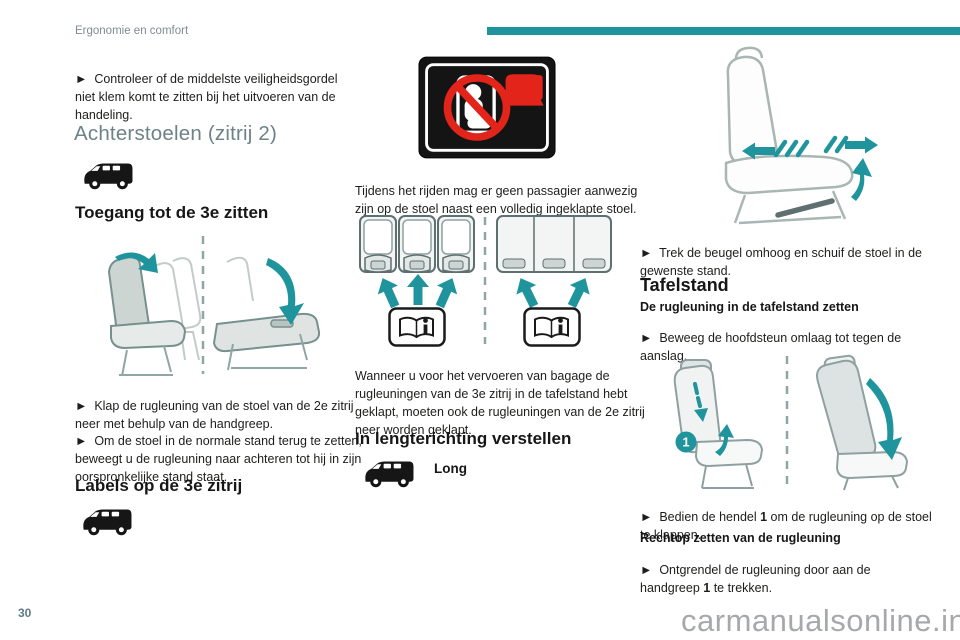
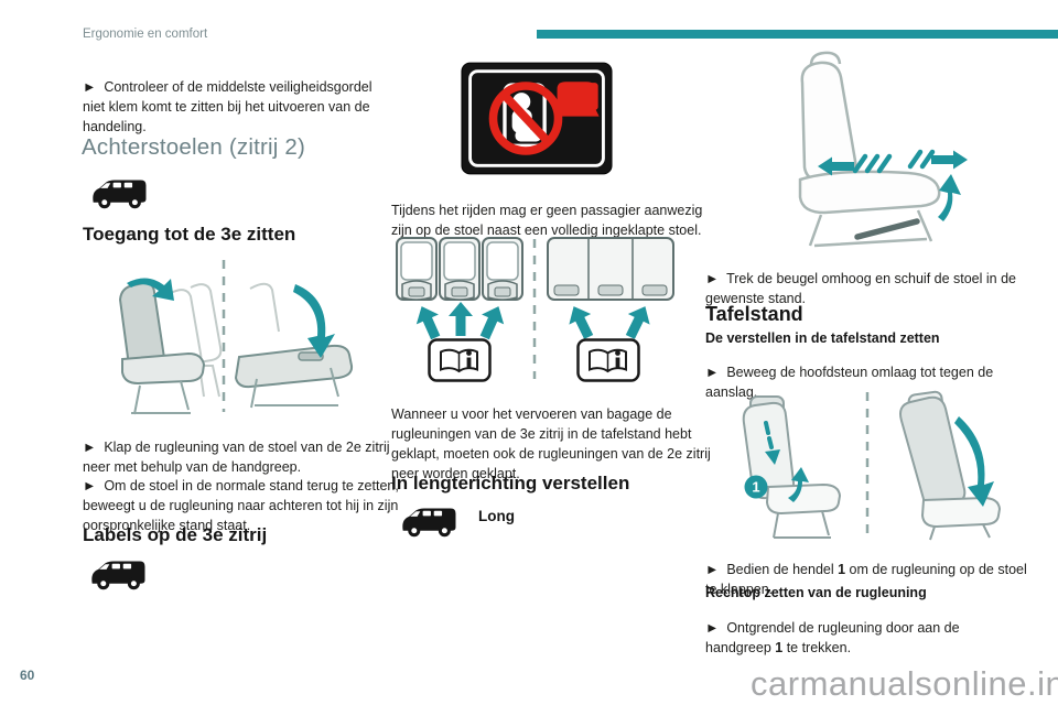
  Ergonomie en comfort
  ► Controleer of de middelste veiligheidsgordel
  niet klem komt te zitten bij het uitvoeren van de
  handeling.
  Achterstoelen (zitrij 2)
  Toegang tot de 3e zitten
  ► Klap de rugleuning van de stoel van de 2e zitrij
  neer met behulp van de handgreep.
  ► Om de stoel in de normale stand terug te zetten,
  beweegt u de rugleuning naar achteren tot hij in zijn
  oorspronkelijke stand staat.
  Labels op de 3e zitrij
- 30
+ 60
  Tijdens het rijden mag er geen passagier aanwezig
  zijn op de stoel naast een volledig ingeklapte stoel.
  Wanneer u voor het vervoeren van bagage de
  rugleuningen van de 3e zitrij in de tafelstand hebt
  geklapt, moeten ook de rugleuningen van de 2e zitrij
  neer worden geklapt.
  In lengterichting verstellen
  Long
  ► Trek de beugel omhoog en schuif de stoel in de
  gewenste stand.
  Tafelstand
- De rugleuning in de tafelstand zetten
+ De verstellen in de tafelstand zetten
  ► Beweeg de hoofdsteun omlaag tot tegen de
  aanslag.
  1
  ► Bedien de hendel 1 om de rugleuning op de stoel
  te klappen.
  Rechtop zetten van de rugleuning
  ► Ontgrendel de rugleuning door aan de
  handgreep 1 te trekken.
  carmanualsonline.in
